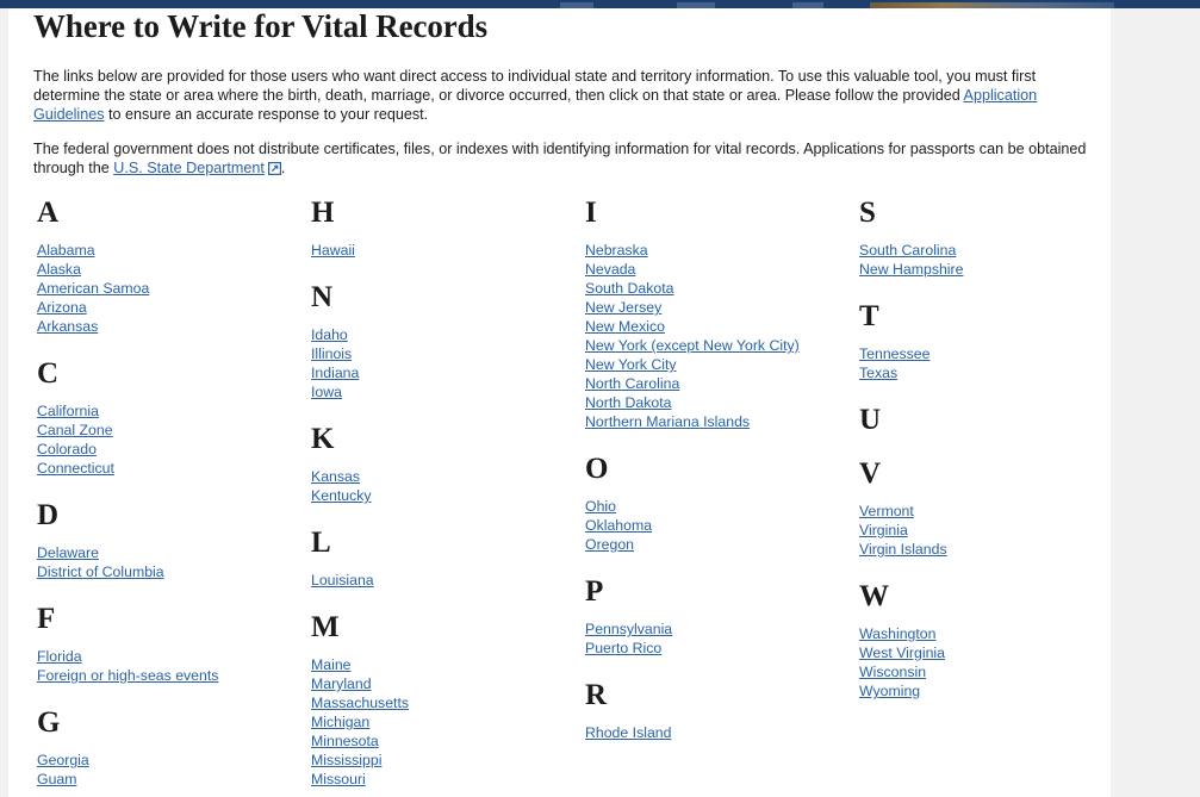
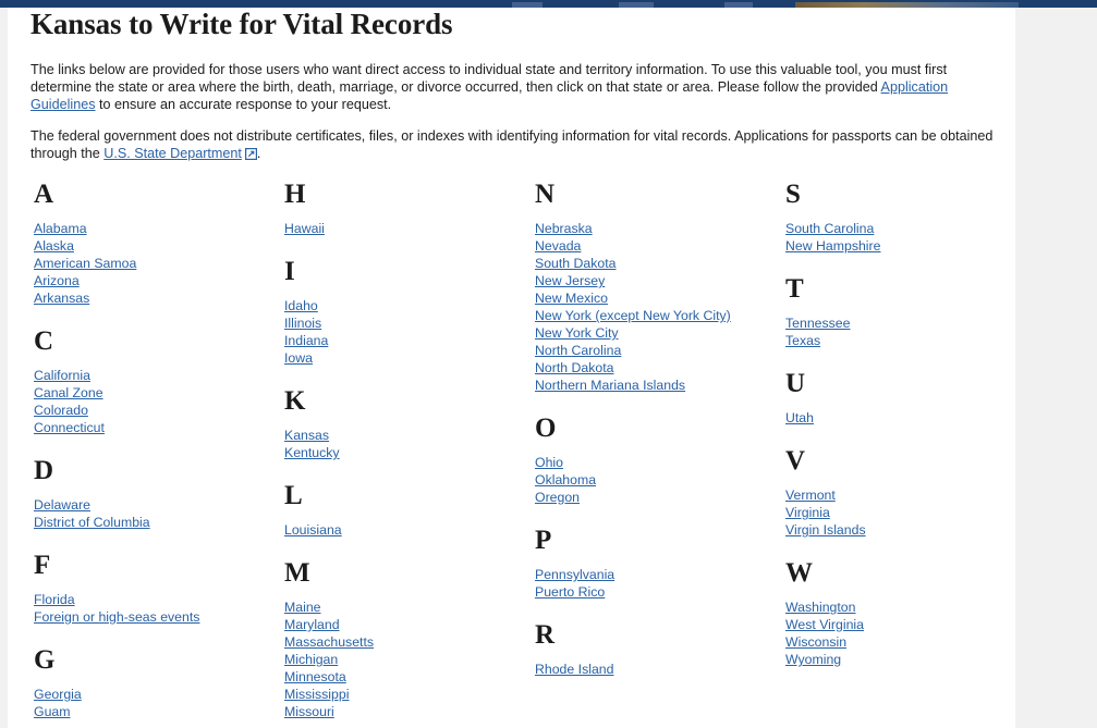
- Where to Write for Vital Records
+ Kansas to Write for Vital Records
  The links below are provided for those users who want direct access to individual state and territory information. To use this valuable tool, you must first determine the state or area where the birth, death, marriage, or divorce occurred, then click on that state or area. Please follow the provided Application Guidelines to ensure an accurate response to your request.
  The federal government does not distribute certificates, files, or indexes with identifying information for vital records. Applications for passports can be obtained through the U.S. State Department .
  A
  Alabama
  Alaska
  American Samoa
  Arizona
  Arkansas
  C
  California
  Canal Zone
  Colorado
  Connecticut
  D
  Delaware
  District of Columbia
  F
  Florida
  Foreign or high-seas events
  G
  Georgia
  Guam
  H
  Hawaii
- N
+ I
  Idaho
  Illinois
  Indiana
  Iowa
  K
  Kansas
  Kentucky
  L
  Louisiana
  M
  Maine
  Maryland
  Massachusetts
  Michigan
  Minnesota
  Mississippi
  Missouri
- I
+ N
  Nebraska
  Nevada
  South Dakota
  New Jersey
  New Mexico
  New York (except New York City)
  New York City
  North Carolina
  North Dakota
  Northern Mariana Islands
  O
  Ohio
  Oklahoma
  Oregon
  P
  Pennsylvania
  Puerto Rico
  R
  Rhode Island
  S
  South Carolina
  New Hampshire
  T
  Tennessee
  Texas
  U
+ Utah
  V
  Vermont
  Virginia
  Virgin Islands
  W
  Washington
  West Virginia
  Wisconsin
  Wyoming
